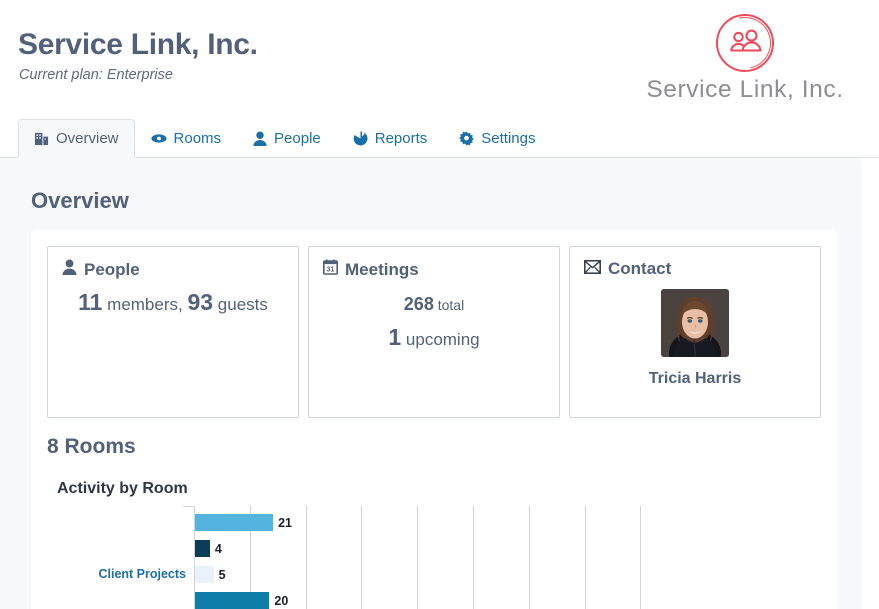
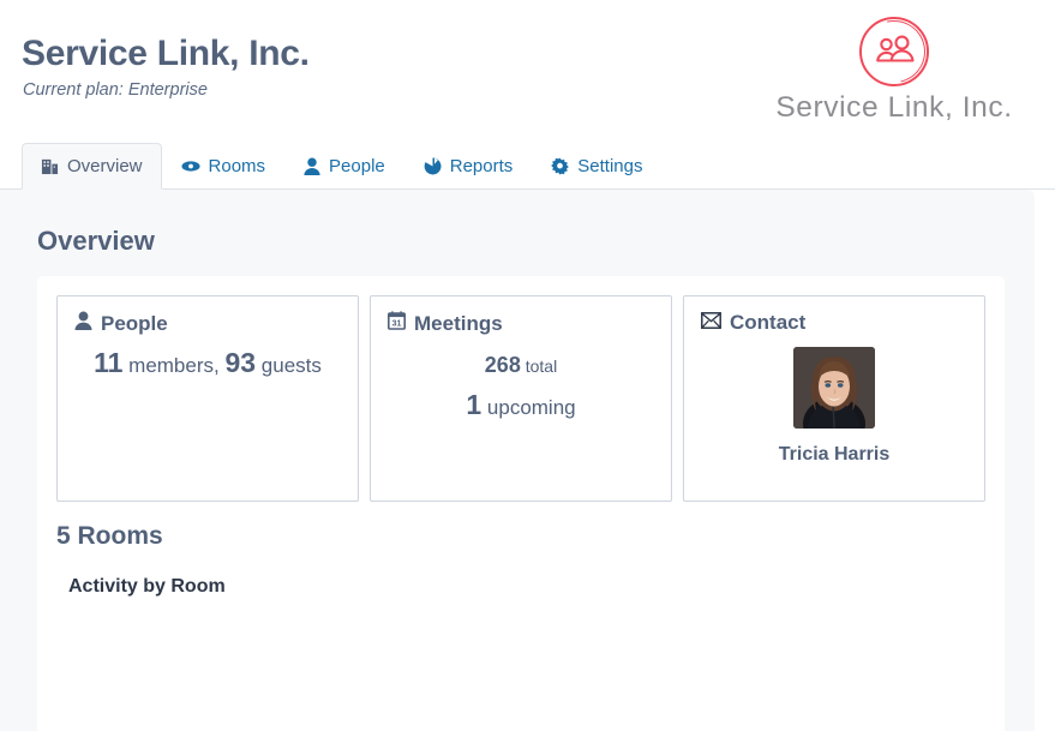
  Service Link, Inc.
  Current plan: Enterprise
  Service Link, Inc.
  Overview
  Rooms
  People
  Reports
  Settings
  Overview
  People
  11 members, 93 guests
  Meetings
  268 total
  1 upcoming
  Contact
  Tricia Harris
- 8 Rooms
+ 5 Rooms
  Activity by Room
- Client Projects
- 21
- 4
- 5
- 20
